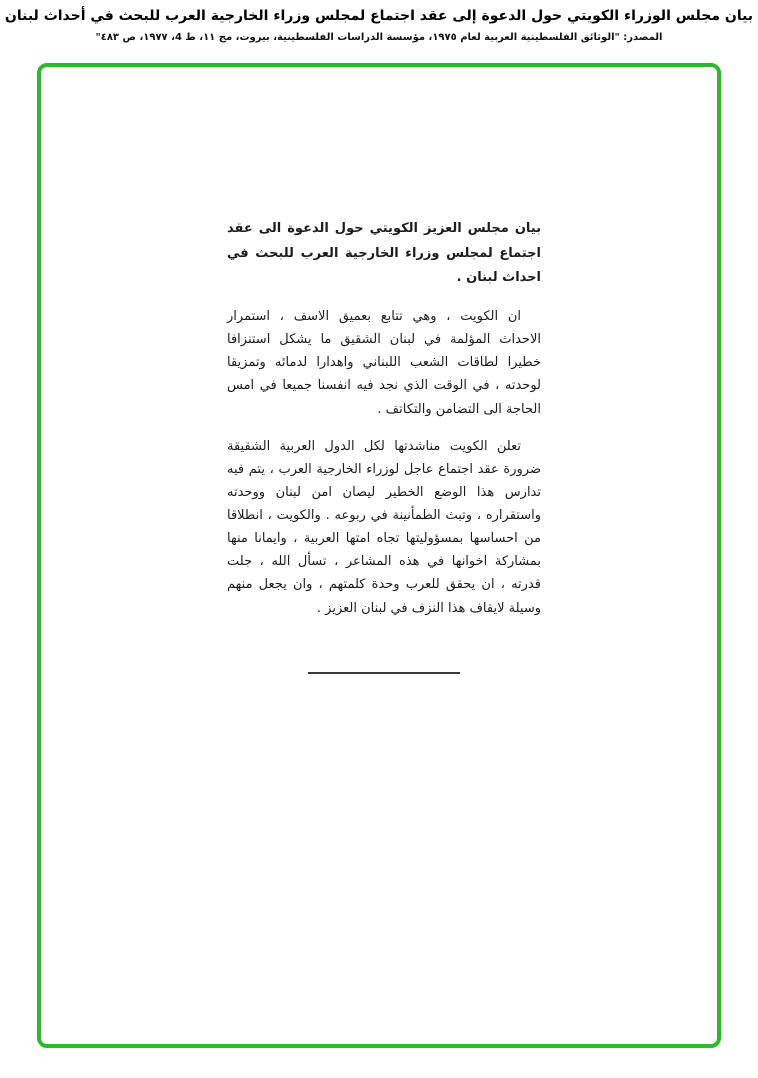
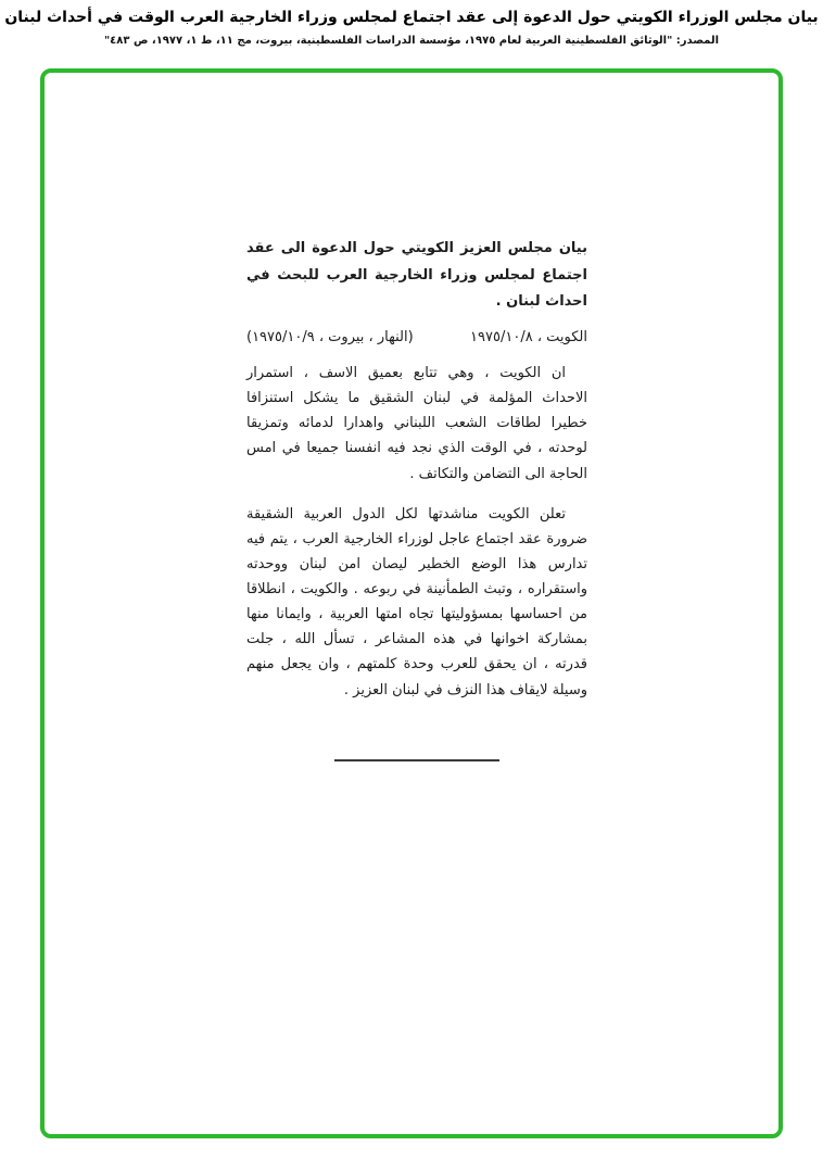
- بيان مجلس الوزراء الكويتي حول الدعوة إلى عقد اجتماع لمجلس وزراء الخارجية العرب للبحث في أحداث لبنان
+ بيان مجلس الوزراء الكويتي حول الدعوة إلى عقد اجتماع لمجلس وزراء الخارجية العرب الوقت في أحداث لبنان
- المصدر: "الوثائق الفلسطينية العربية لعام ١٩٧٥، مؤسسة الدراسات الفلسطينية، بيروت، مج ١١، ط 4، ١٩٧٧، ص ٤٨٣"
+ المصدر: "الوثائق الفلسطينية العربية لعام ١٩٧٥، مؤسسة الدراسات الفلسطينية، بيروت، مج ١١، ط ١، ١٩٧٧، ص ٤٨٣"
  بيان مجلس العزيز الكويتي حول الدعوة الى عقد اجتماع لمجلس وزراء الخارجية العرب للبحث في احداث لبنان .
+ الكويت ، ١٩٧٥/١٠/٨
+ (النهار ، بيروت ، ١٩٧٥/١٠/٩)
  ان الكويت ، وهي تتابع بعميق الاسف ، استمرار الاحداث المؤلمة في لبنان الشقيق ما يشكل استنزافا خطيرا لطاقات الشعب اللبناني واهدارا لدمائه وتمزيقا لوحدته ، في الوقت الذي نجد فيه انفسنا جميعا في امس الحاجة الى التضامن والتكاتف .
  تعلن الكويت مناشدتها لكل الدول العربية الشقيقة ضرورة عقد اجتماع عاجل لوزراء الخارجية العرب ، يتم فيه تدارس هذا الوضع الخطير ليصان امن لبنان ووحدته واستقراره ، وتبث الطمأنينة في ربوعه . والكويت ، انطلاقا من احساسها بمسؤوليتها تجاه امتها العربية ، وايمانا منها بمشاركة اخوانها في هذه المشاعر ، تسأل الله ، جلت قدرته ، ان يحقق للعرب وحدة كلمتهم ، وان يجعل منهم وسيلة لايقاف هذا النزف في لبنان العزيز .
